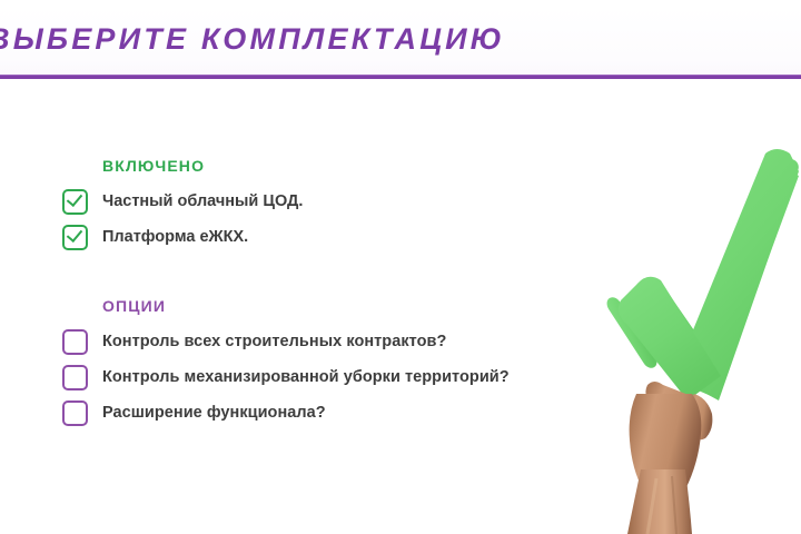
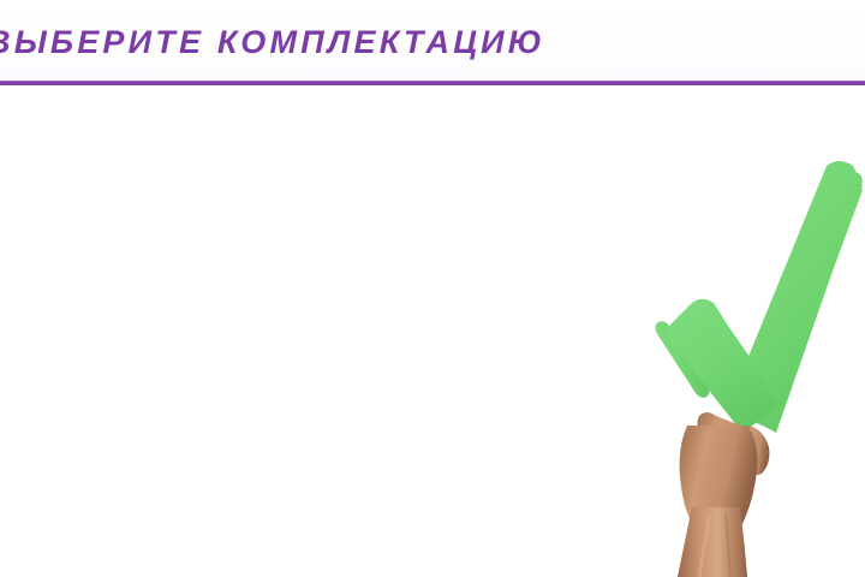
  ВЫБЕРИТЕ КОМПЛЕКТАЦИЮ
- ВКЛЮЧЕНО
- Частный облачный ЦОД.
- Платформа еЖКХ.
- ОПЦИИ
- Контроль всех строительных контрактов?
- Контроль механизированной уборки территорий?
- Расширение функционала?
